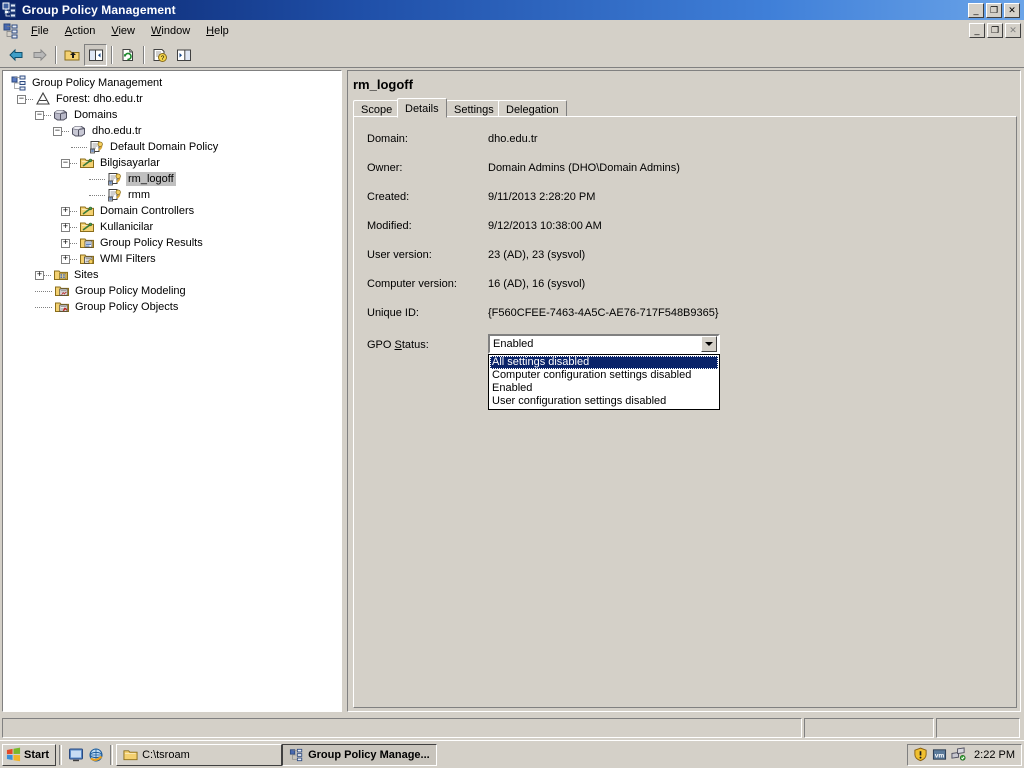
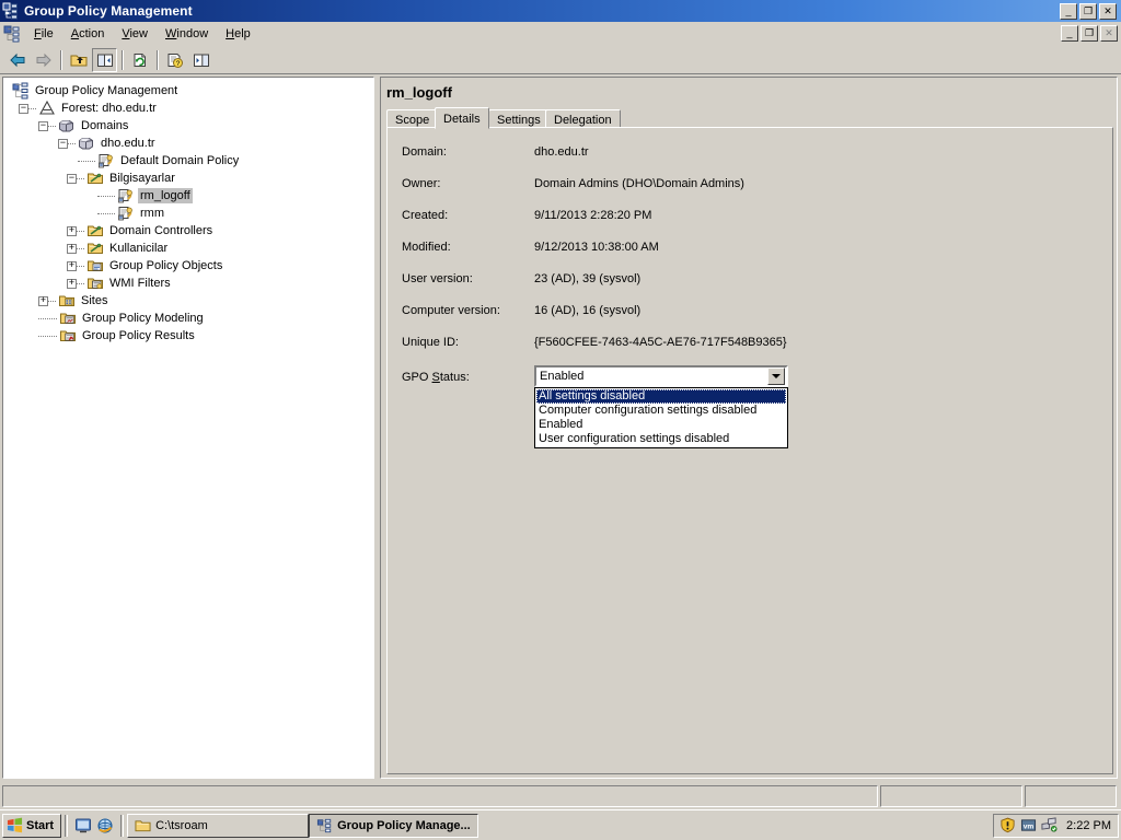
  Group Policy Management
  _
  ❐
  ✕
  File
  Action
  View
  Window
  Help
  _
  ❐
  ✕
  Group Policy Management
  −
  Forest: dho.edu.tr
  −
  Domains
  −
  dho.edu.tr
  Default Domain Policy
  −
  Bilgisayarlar
  rm_logoff
  rmm
  +
  Domain Controllers
  +
  Kullanicilar
  +
- Group Policy Results
+ Group Policy Objects
  +
  WMI Filters
  +
  Sites
  Group Policy Modeling
- Group Policy Objects
+ Group Policy Results
  rm_logoff
  Scope
  Details
  Settings
  Delegation
  Domain:
  dho.edu.tr
  Owner:
  Domain Admins (DHO\Domain Admins)
  Created:
  9/11/2013 2:28:20 PM
  Modified:
  9/12/2013 10:38:00 AM
  User version:
- 23 (AD), 23 (sysvol)
+ 23 (AD), 39 (sysvol)
  Computer version:
  16 (AD), 16 (sysvol)
  Unique ID:
  {F560CFEE-7463-4A5C-AE76-717F548B9365}
  GPO Status:
  Enabled
  All settings disabled
  Computer configuration settings disabled
  Enabled
  User configuration settings disabled
  Start
  C:\tsroam
  Group Policy Manage...
  2:22 PM
